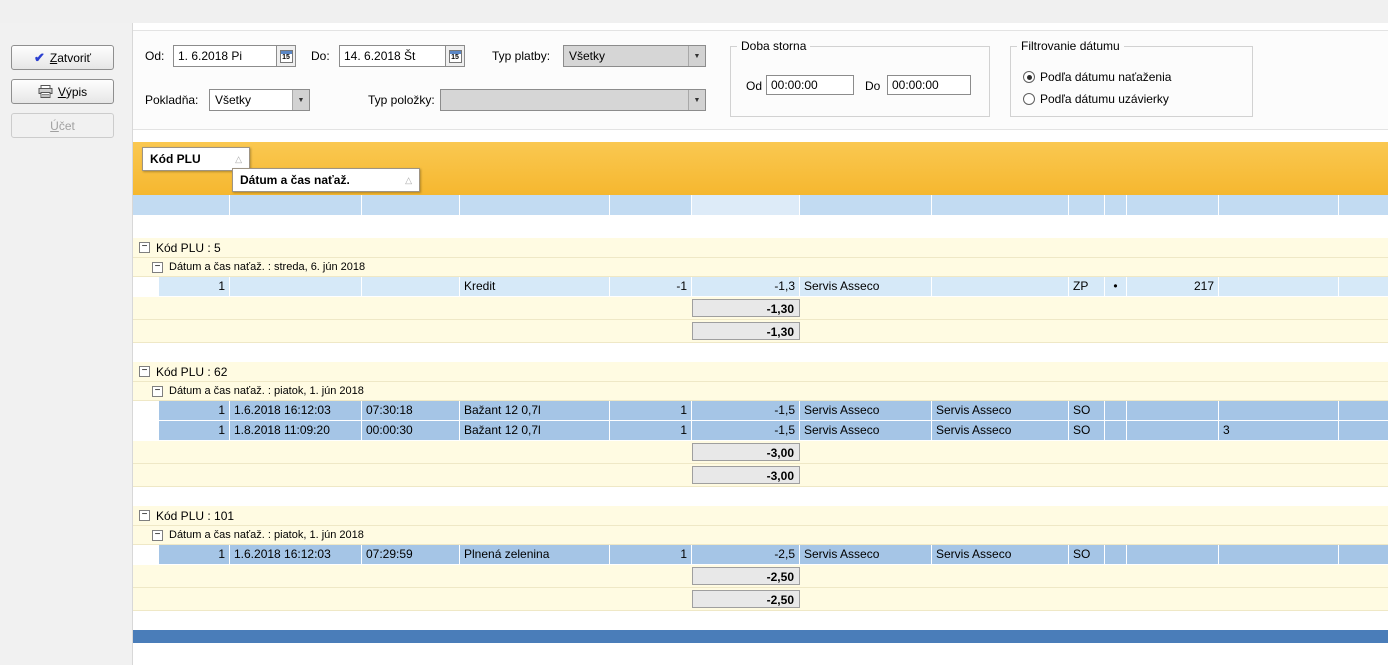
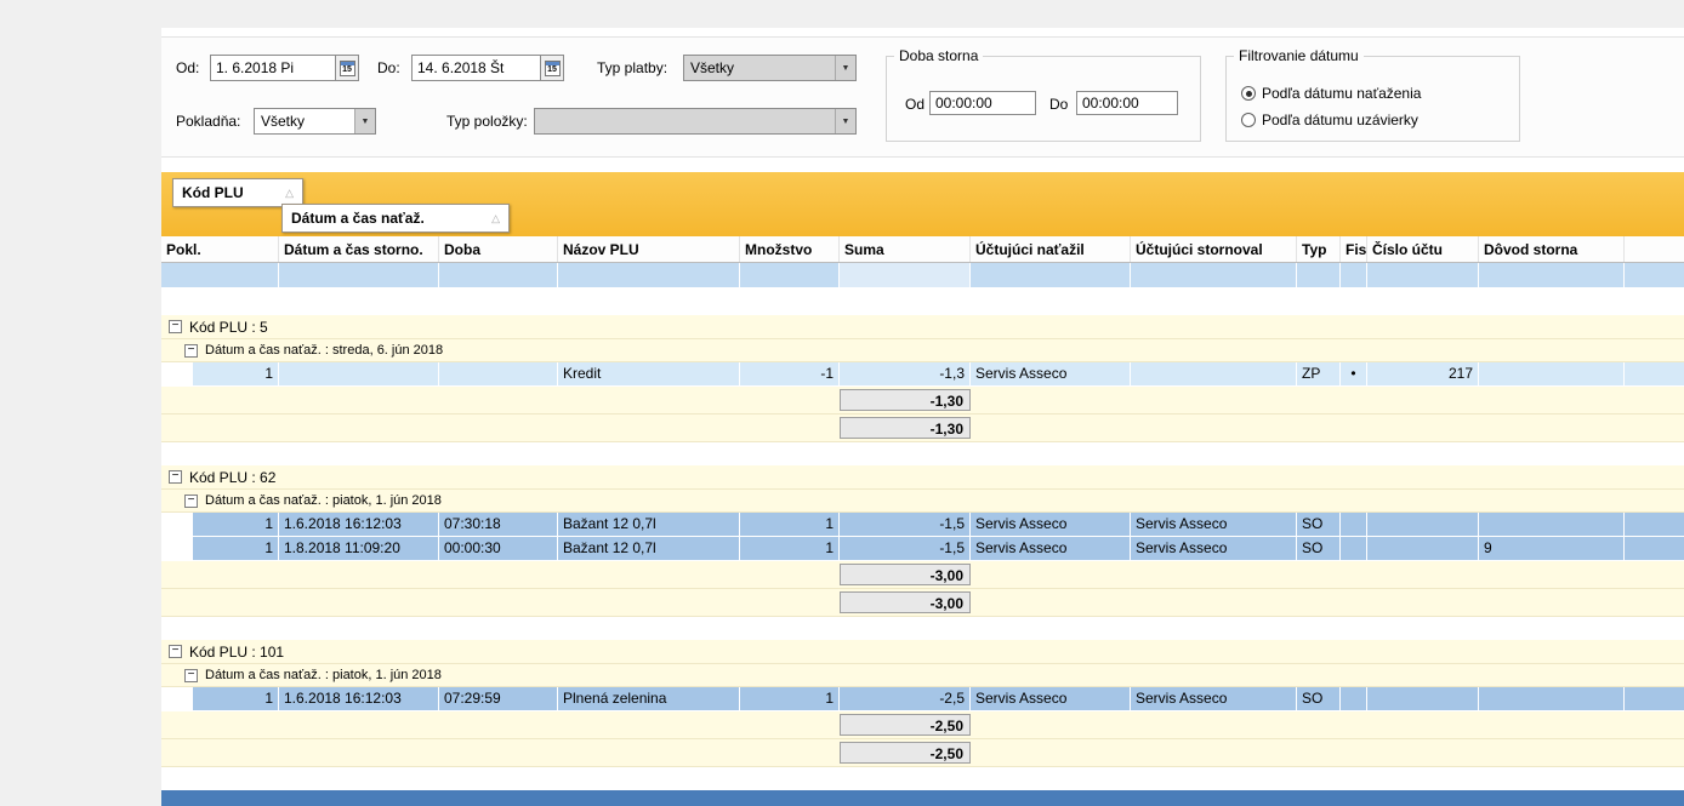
- ✔
- Zatvoriť
- Výpis
- Účet
  Od:
  1. 6.2018 Pi
  Do:
  14. 6.2018 Št
  Typ platby:
  Všetky
  Pokladňa:
  Všetky
  Typ položky:
  Doba storna
  Od
  00:00:00
  Do
  00:00:00
  Filtrovanie dátumu
  Podľa dátumu naťaženia
  Podľa dátumu uzávierky
  Kód PLU
  △
  Dátum a čas naťaž.
  △
+ Pokl.
+ Dátum a čas storno.
+ Doba
+ Názov PLU
+ Množstvo
+ Suma
+ Účtujúci naťažil
+ Účtujúci stornoval
+ Typ
+ Fis
+ Číslo účtu
+ Dôvod storna
  −
  Kód PLU : 5
  −
  Dátum a čas naťaž. : streda, 6. jún 2018
  1
  Kredit
  -1
  -1,3
  Servis Asseco
  ZP
  •
  217
  -1,30
  -1,30
  −
  Kód PLU : 62
  −
  Dátum a čas naťaž. : piatok, 1. jún 2018
  1
  1.6.2018 16:12:03
  07:30:18
  Bažant 12 0,7l
  1
  -1,5
  Servis Asseco
  Servis Asseco
  SO
  1
  1.8.2018 11:09:20
  00:00:30
  Bažant 12 0,7l
  1
  -1,5
  Servis Asseco
  Servis Asseco
  SO
- 3
+ 9
  -3,00
  -3,00
  −
  Kód PLU : 101
  −
  Dátum a čas naťaž. : piatok, 1. jún 2018
  1
  1.6.2018 16:12:03
  07:29:59
  Plnená zelenina
  1
  -2,5
  Servis Asseco
  Servis Asseco
  SO
  -2,50
  -2,50
